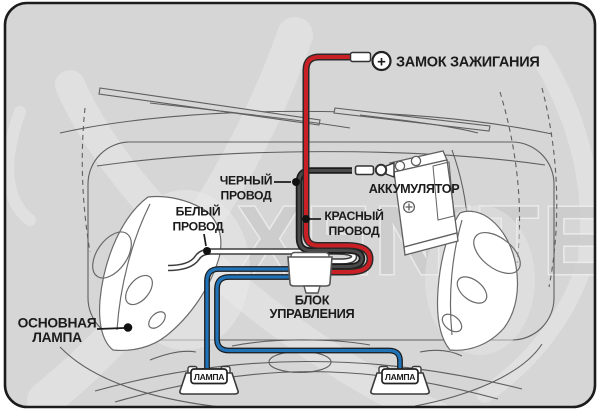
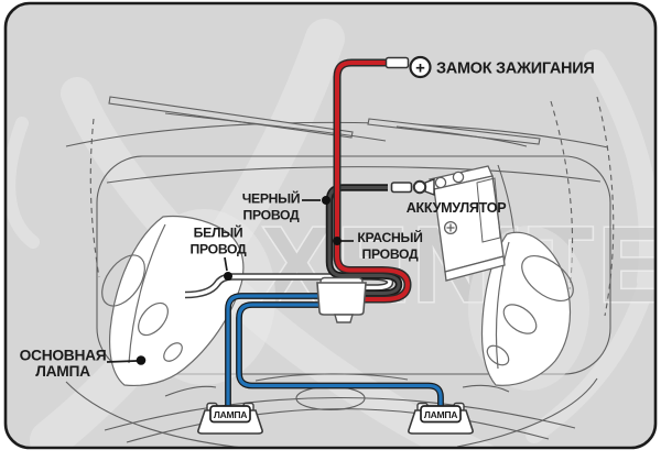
  +
  ЛАМПА
  ЛАМПА
  ЗАМОК ЗАЖИГАНИЯ
  АККУМУЛЯТОР
  ЧЕРНЫЙ
  ПРОВОД
  БЕЛЫЙ
  ПРОВОД
  КРАСНЫЙ
  ПРОВОД
- БЛОК
- УПРАВЛЕНИЯ
  ОСНОВНАЯ
  ЛАМПА
